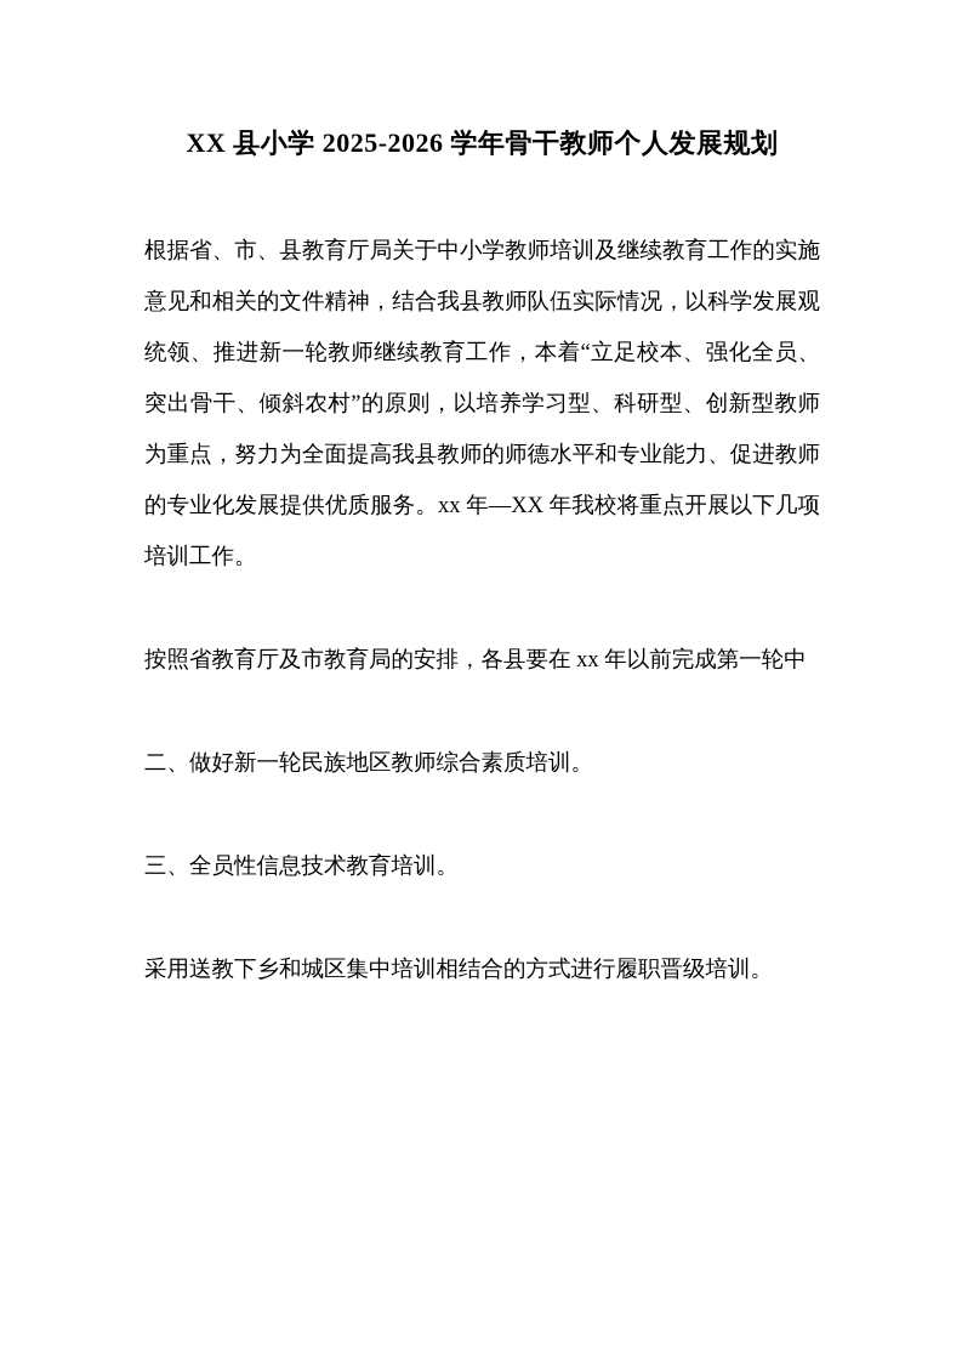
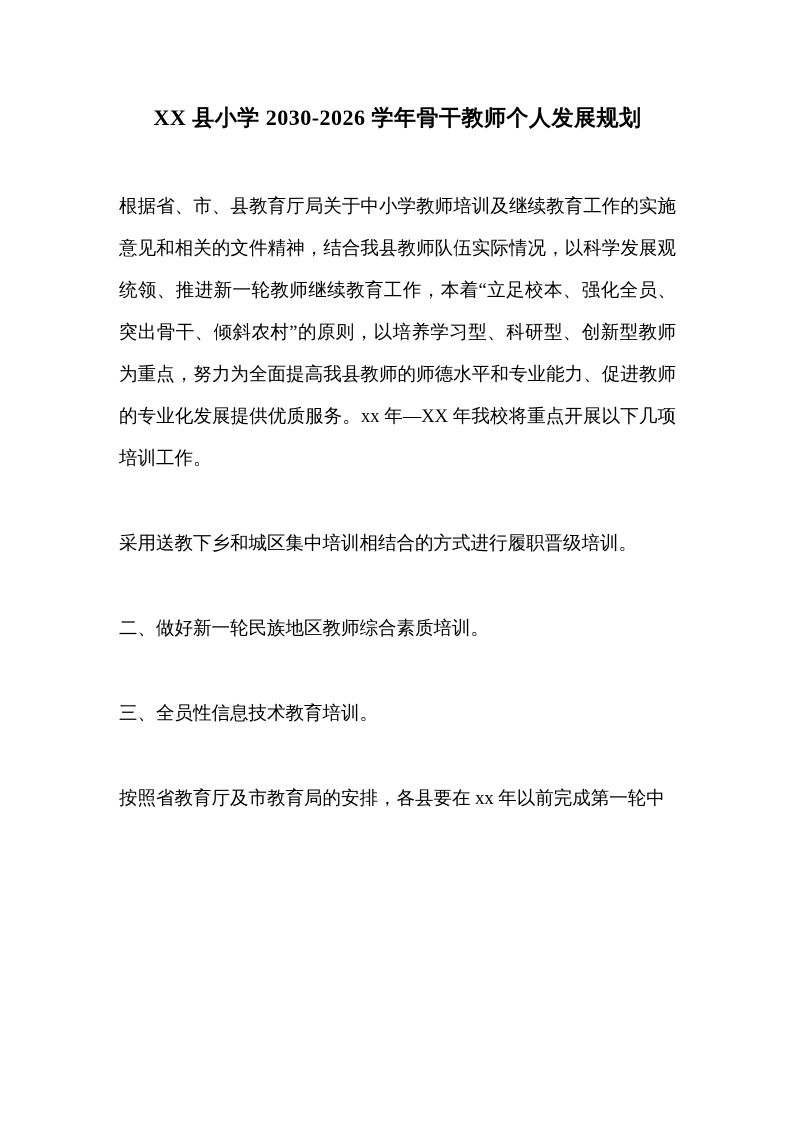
- XX 县小学 2025-2026 学年骨干教师个人发展规划
+ XX 县小学 2030-2026 学年骨干教师个人发展规划
  根据省、市、县教育厅局关于中小学教师培训及继续教育工作的实施意见和相关的文件精神，结合我县教师队伍实际情况，以科学发展观统领、推进新一轮教师继续教育工作，本着“立足校本、强化全员、突出骨干、倾斜农村”的原则，以培养学习型、科研型、创新型教师为重点，努力为全面提高我县教师的师德水平和专业能力、促进教师的专业化发展提供优质服务。xx 年—XX 年我校将重点开展以下几项培训工作。
- 按照省教育厅及市教育局的安排，各县要在 xx 年以前完成第一轮中
+ 采用送教下乡和城区集中培训相结合的方式进行履职晋级培训。
  二、做好新一轮民族地区教师综合素质培训。
  三、全员性信息技术教育培训。
- 采用送教下乡和城区集中培训相结合的方式进行履职晋级培训。
+ 按照省教育厅及市教育局的安排，各县要在 xx 年以前完成第一轮中
